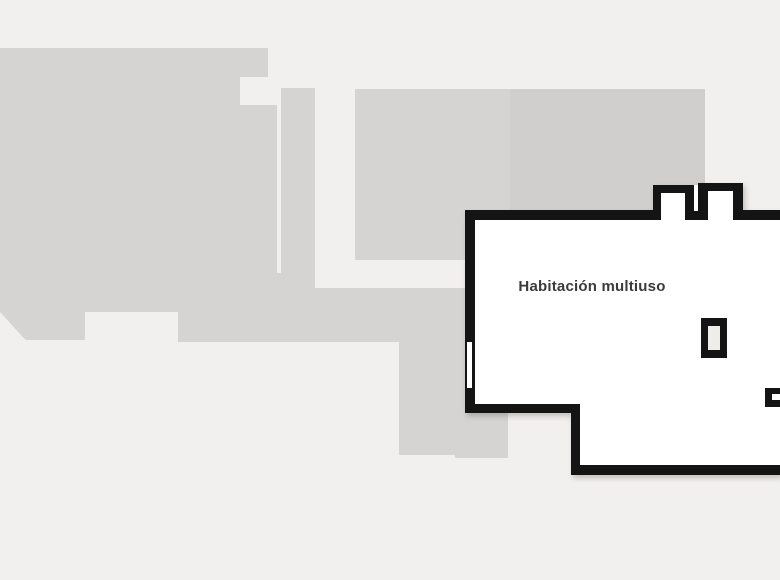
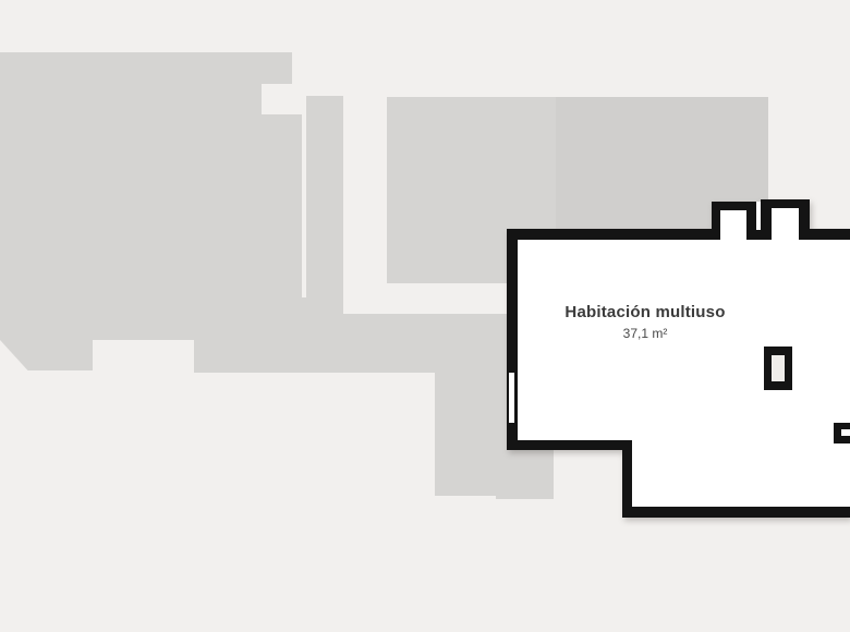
  Habitación multiuso
+ 37,1 m²
